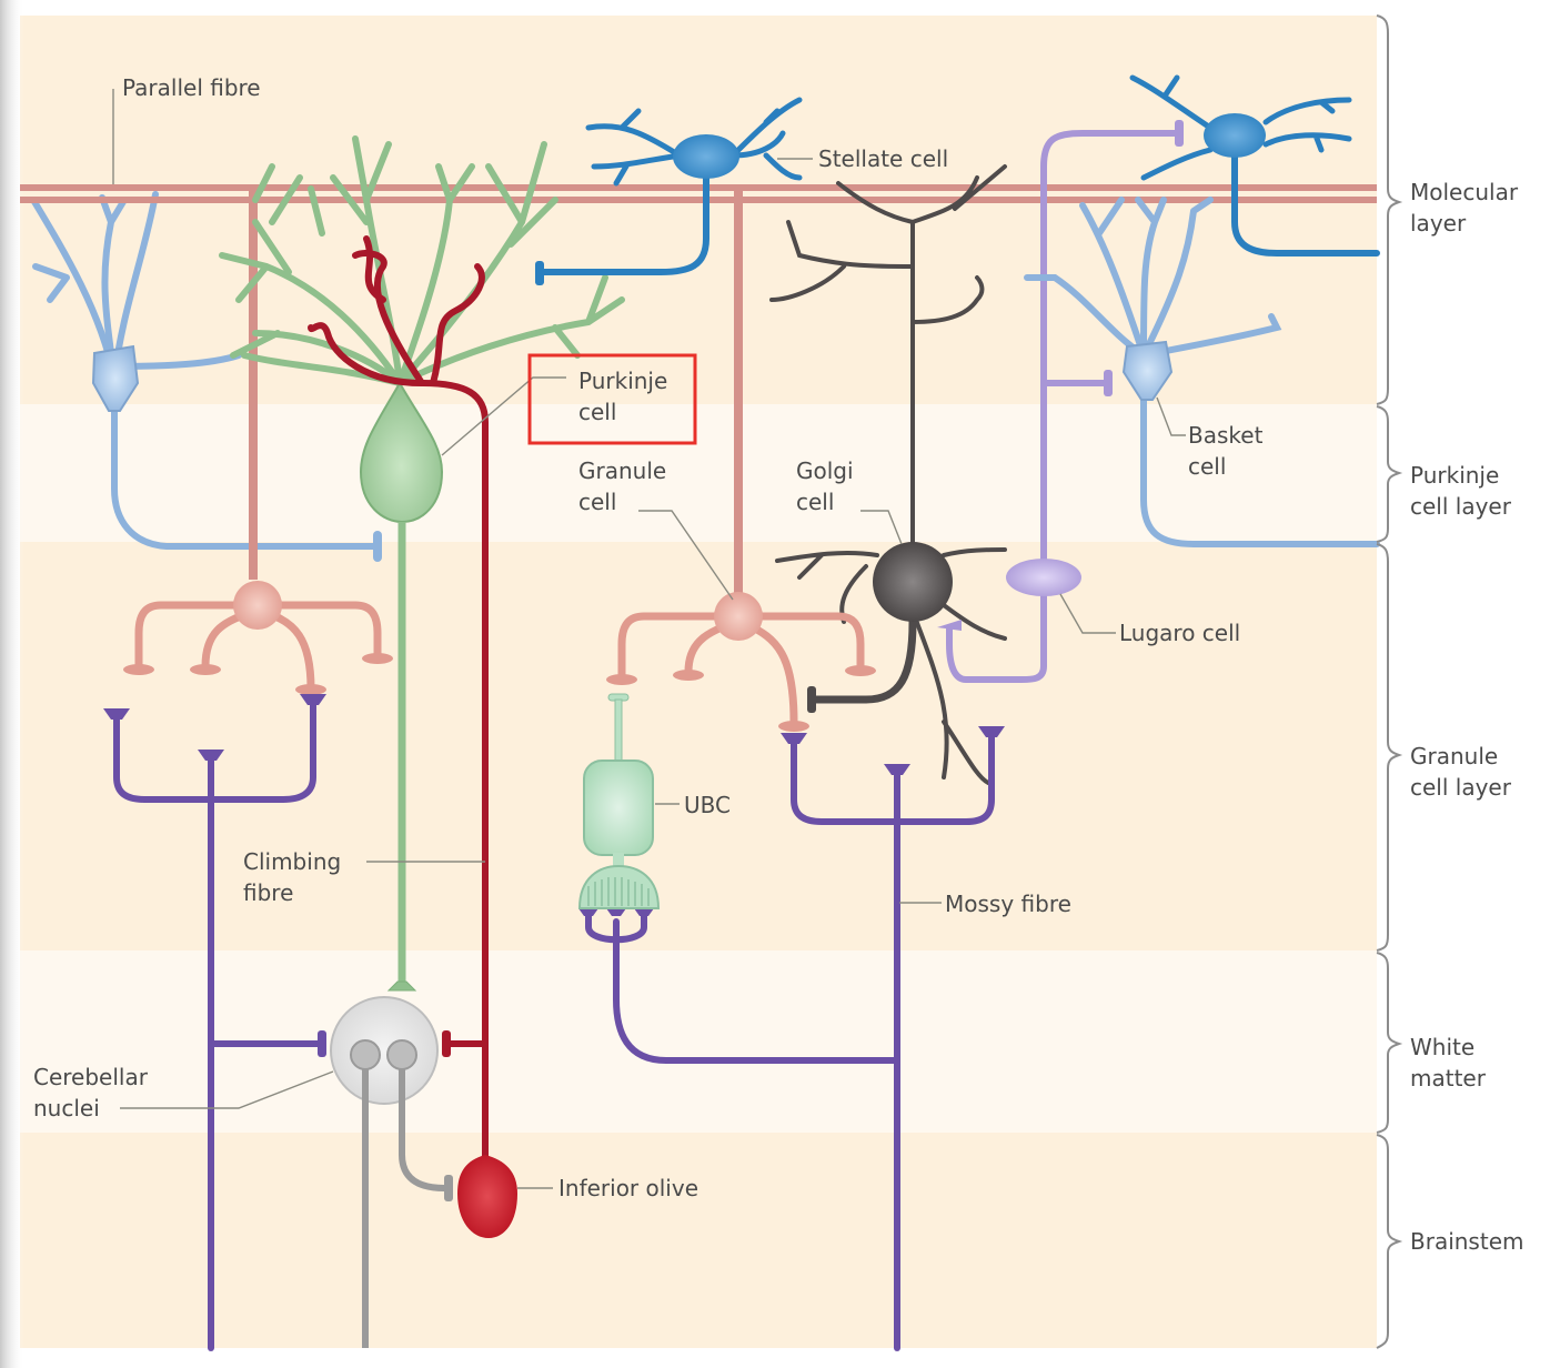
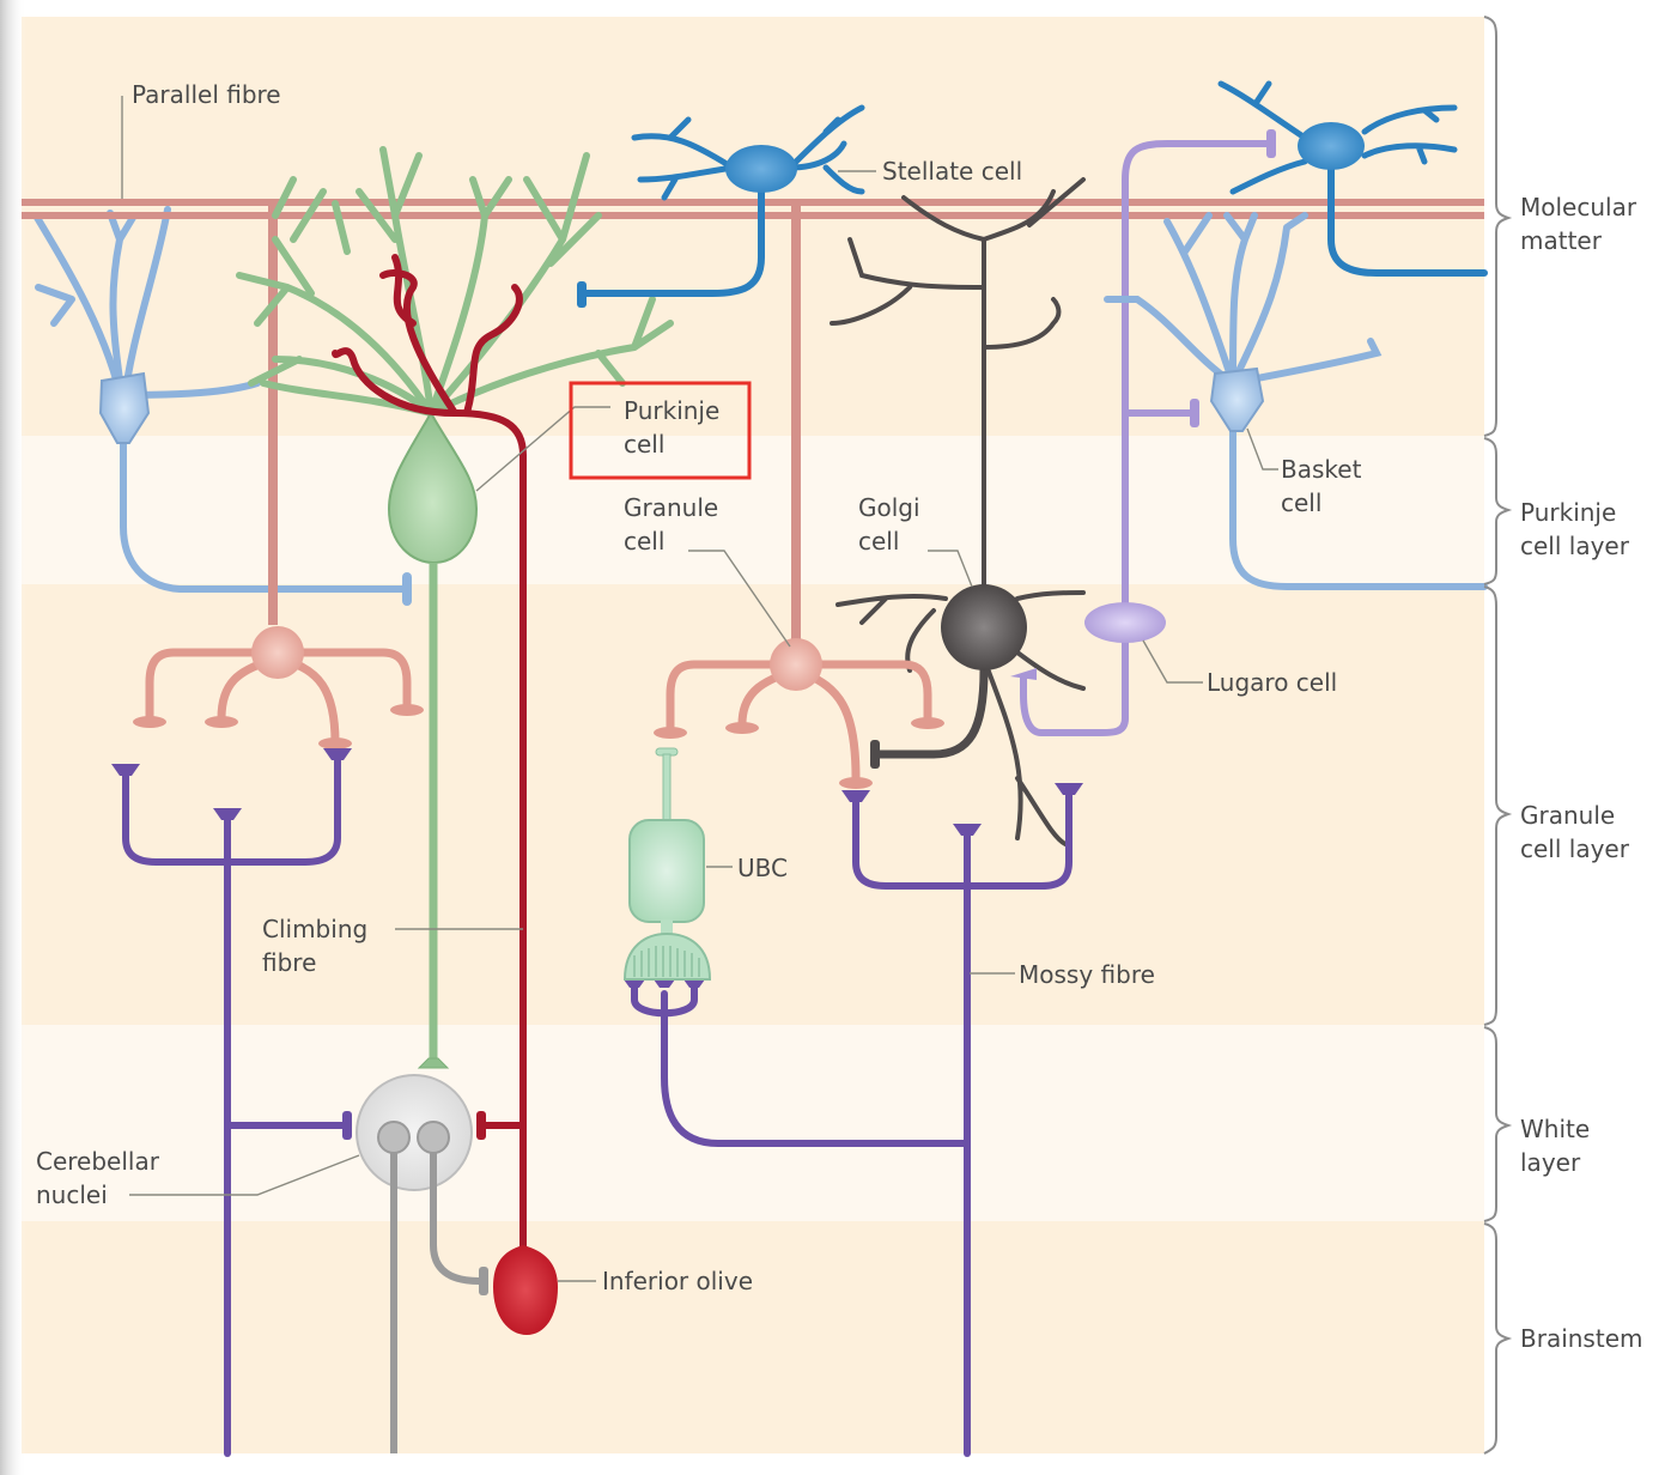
  Parallel fibre
  Stellate cell
  Purkinje
  cell
  Granule
  cell
  Golgi
  cell
  Basket
  cell
  Lugaro cell
  UBC
  Mossy fibre
  Climbing
  fibre
  Cerebellar
  nuclei
  Inferior olive
  Molecular
- layer
+ matter
  Purkinje
  cell layer
  Granule
  cell layer
  White
- matter
+ layer
  Brainstem
